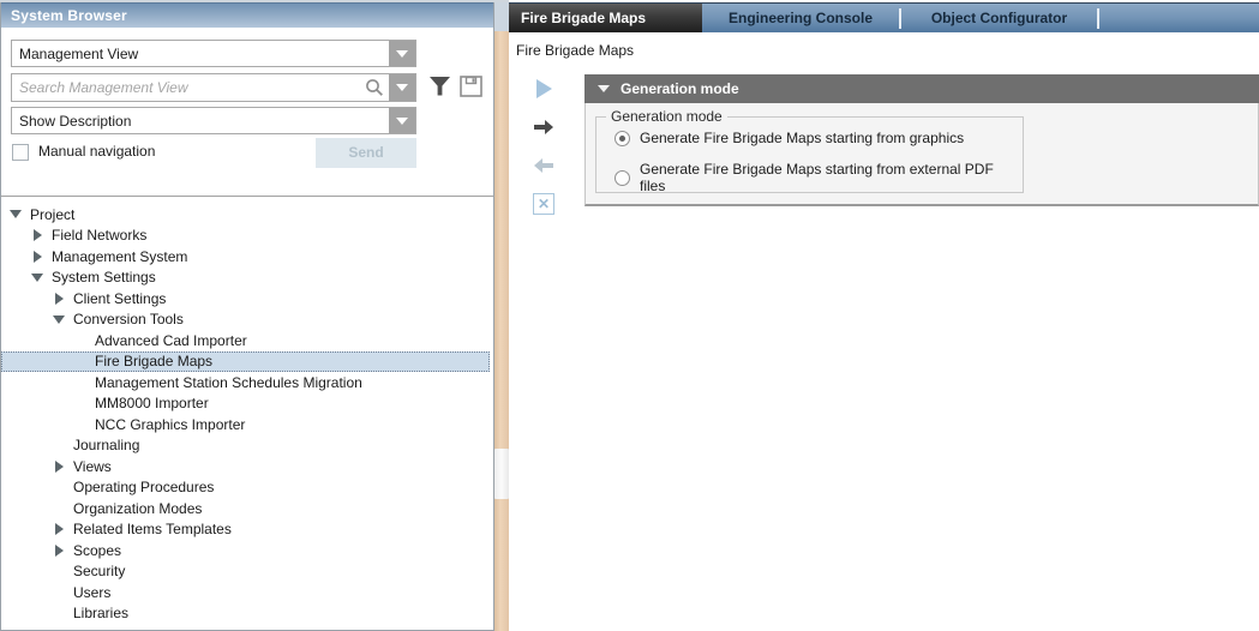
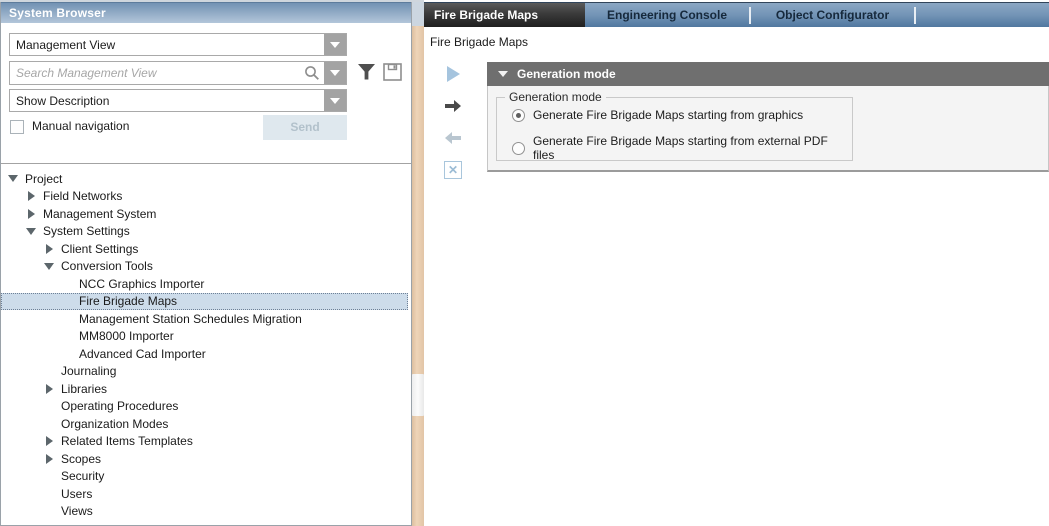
  System Browser
  Management View
  Search Management View
  Show Description
  Manual navigation
  Send
  Project
  Field Networks
  Management System
  System Settings
  Client Settings
  Conversion Tools
- Advanced Cad Importer
+ NCC Graphics Importer
  Fire Brigade Maps
  Management Station Schedules Migration
  MM8000 Importer
- NCC Graphics Importer
+ Advanced Cad Importer
  Journaling
- Views
+ Libraries
  Operating Procedures
  Organization Modes
  Related Items Templates
  Scopes
  Security
  Users
- Libraries
+ Views
  Fire Brigade Maps
  Engineering Console
  Object Configurator
  Fire Brigade Maps
  ✕
  Generation mode
  Generation mode
  Generate Fire Brigade Maps starting from graphics
  Generate Fire Brigade Maps starting from external PDF files
